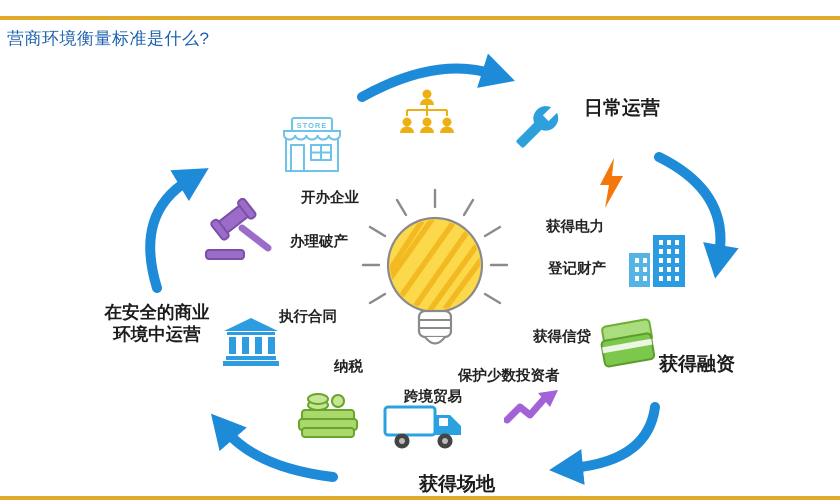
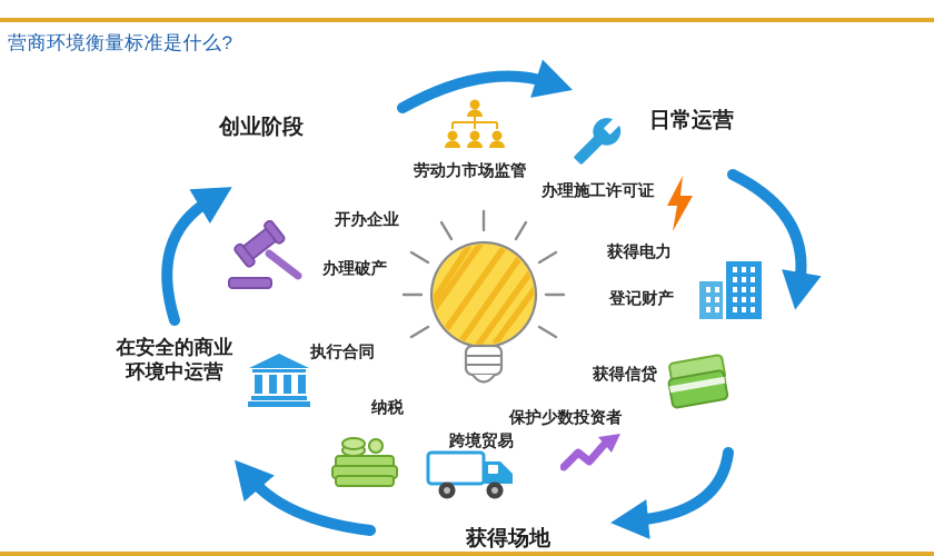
  营商环境衡量标准是什么?
+ 创业阶段
  日常运营
- 获得融资
  获得场地
  在安全的商业环境中运营
+ 劳动力市场监管
  开办企业
+ 办理施工许可证
  获得电力
  登记财产
  获得信贷
  保护少数投资者
  跨境贸易
  纳税
  执行合同
  办理破产
- STORE
